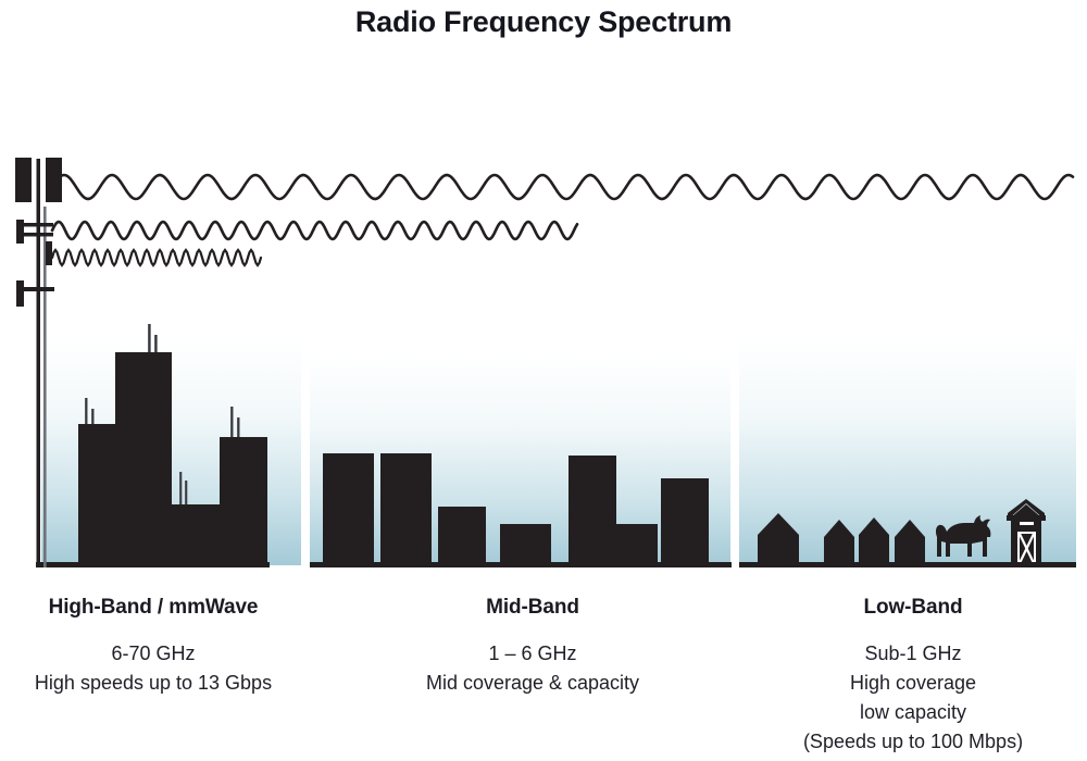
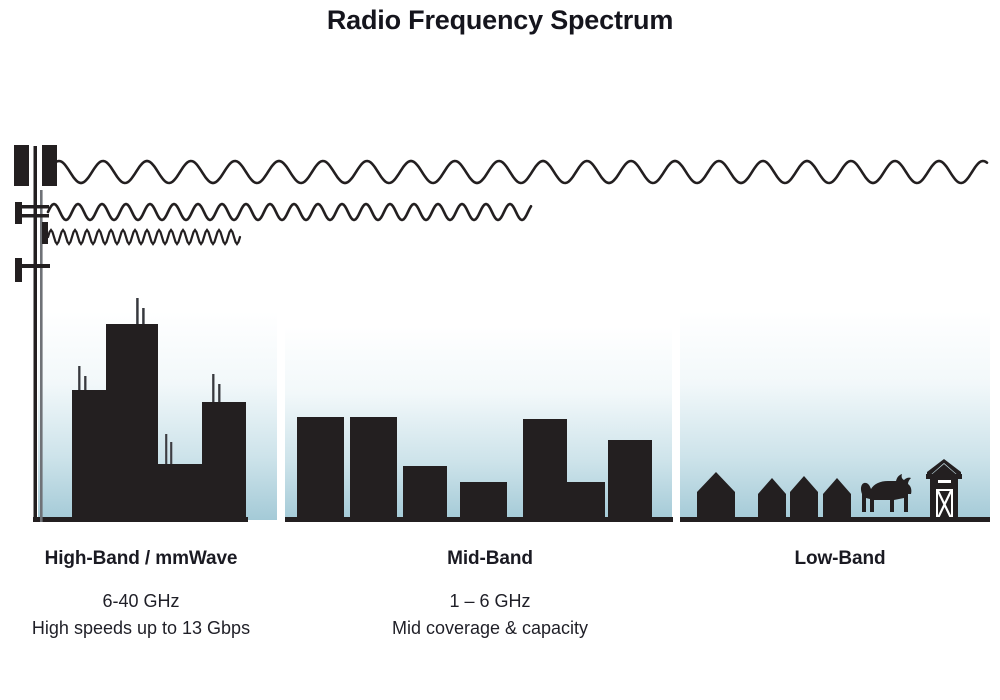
  Radio Frequency Spectrum
  High-Band / mmWave
  Mid-Band
  Low-Band
- 6-70 GHz
+ 6-40 GHz
  High speeds up to 13 Gbps
  1 – 6 GHz
  Mid coverage & capacity
- Sub-1 GHz
- High coverage
- low capacity
- (Speeds up to 100 Mbps)
